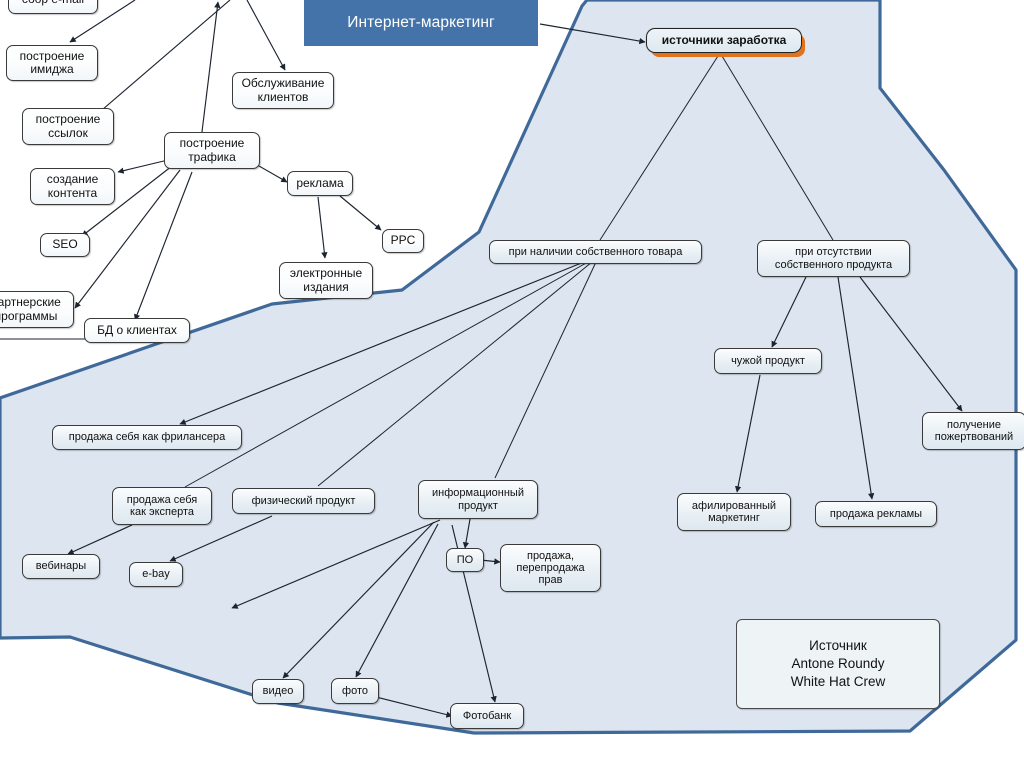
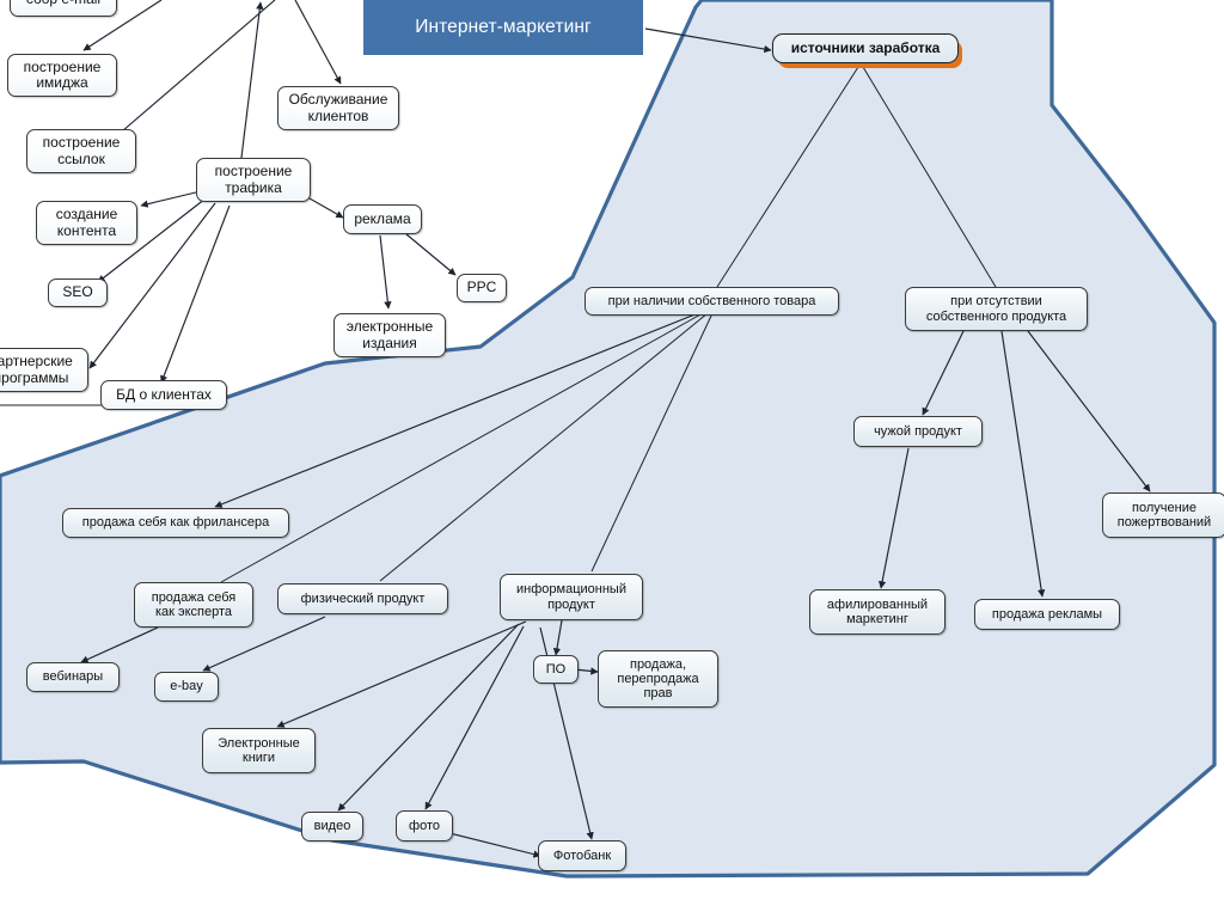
  Интернет-маркетинг
  источники заработка
  при наличии собственного товара
  при отсутствии
  собственного продукта
  построение
  имиджа
  построение
  ссылок
  создание
  контента
  SEO
  артнерские
  рограммы
  БД о клиентах
  Обслуживание
  клиентов
  построение
  трафика
  реклама
  PPC
  электронные
  издания
  продажа себя как фрилансера
  продажа себя
  как эксперта
  физический продукт
  информационный
  продукт
  вебинары
  e-bay
  ПО
  продажа,
  перепродажа
  прав
+ Электронные
+ книги
  видео
  фото
  Фотобанк
  чужой продукт
  афилированный
  маркетинг
  продажа рекламы
  получение
  пожертвований
- Источник
- Antone Roundy
- White Hat Crew
